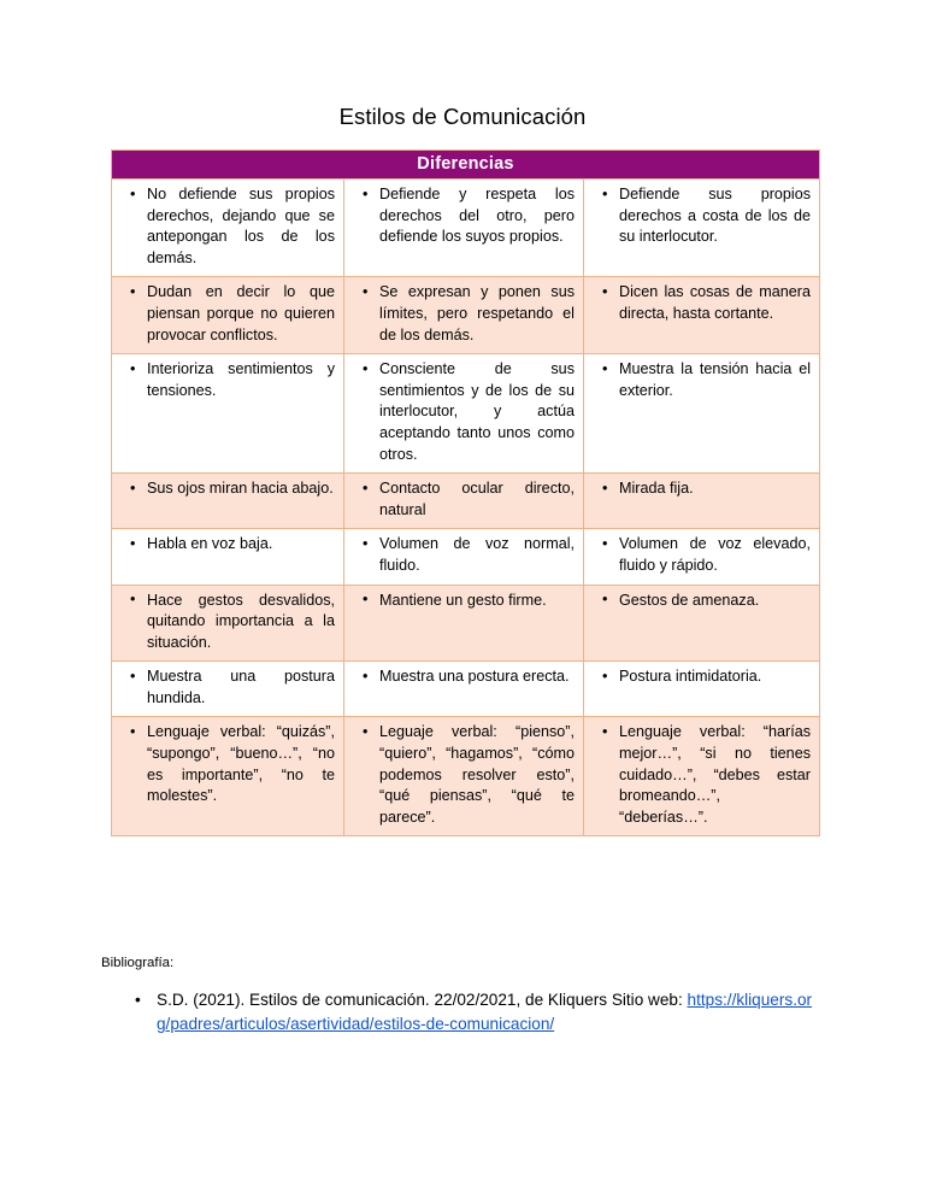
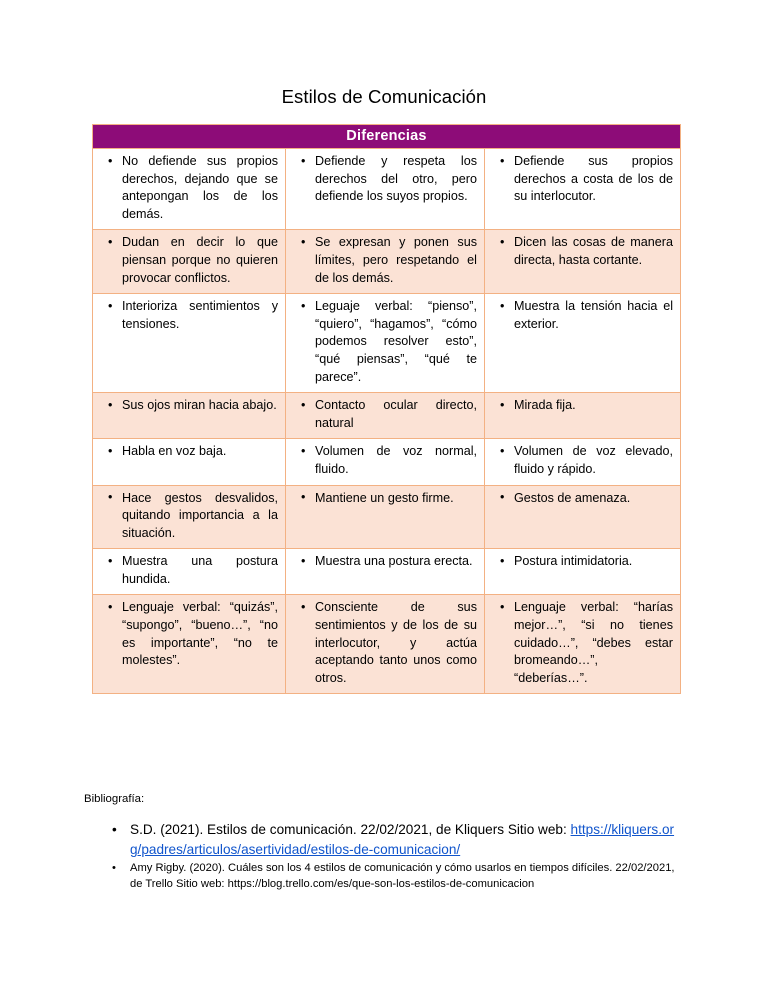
  Estilos de Comunicación
  Diferencias
  No defiende sus propios derechos, dejando que se antepongan los de los demás.	Defiende y respeta los derechos del otro, pero defiende los suyos propios.	Defiende sus propios derechos a costa de los de su interlocutor.
  Dudan en decir lo que piensan porque no quieren provocar conflictos.	Se expresan y ponen sus límites, pero respetando el de los demás.	Dicen las cosas de manera directa, hasta cortante.
- Interioriza sentimientos y tensiones.	Consciente de sus sentimientos y de los de su interlocutor, y actúa aceptando tanto unos como otros.	Muestra la tensión hacia el exterior.
+ Interioriza sentimientos y tensiones.	Leguaje verbal: “pienso”, “quiero”, “hagamos”, “cómo podemos resolver esto”, “qué piensas”, “qué te parece”.	Muestra la tensión hacia el exterior.
  Sus ojos miran hacia abajo.	Contacto ocular directo, natural	Mirada fija.
  Habla en voz baja.	Volumen de voz normal, fluido.	Volumen de voz elevado, fluido y rápido.
  Hace gestos desvalidos, quitando importancia a la situación.	Mantiene un gesto firme.	Gestos de amenaza.
  Muestra una postura hundida.	Muestra una postura erecta.	Postura intimidatoria.
- Lenguaje verbal: “quizás”, “supongo”, “bueno…”, “no es importante”, “no te molestes”.	Leguaje verbal: “pienso”, “quiero”, “hagamos”, “cómo podemos resolver esto”, “qué piensas”, “qué te parece”.	Lenguaje verbal: “harías mejor…”, “si no tienes cuidado…”, “debes estar bromeando…”, “deberías…”.
+ Lenguaje verbal: “quizás”, “supongo”, “bueno…”, “no es importante”, “no te molestes”.	Consciente de sus sentimientos y de los de su interlocutor, y actúa aceptando tanto unos como otros.	Lenguaje verbal: “harías mejor…”, “si no tienes cuidado…”, “debes estar bromeando…”, “deberías…”.
  Bibliografía:
  S.D. (2021). Estilos de comunicación. 22/02/2021, de Kliquers Sitio web: https://kliquers.org/padres/articulos/asertividad/estilos-de-comunicacion/
+ Amy Rigby. (2020). Cuáles son los 4 estilos de comunicación y cómo usarlos en tiempos difíciles. 22/02/2021, de Trello Sitio web: https://blog.trello.com/es/que-son-los-estilos-de-comunicacion
